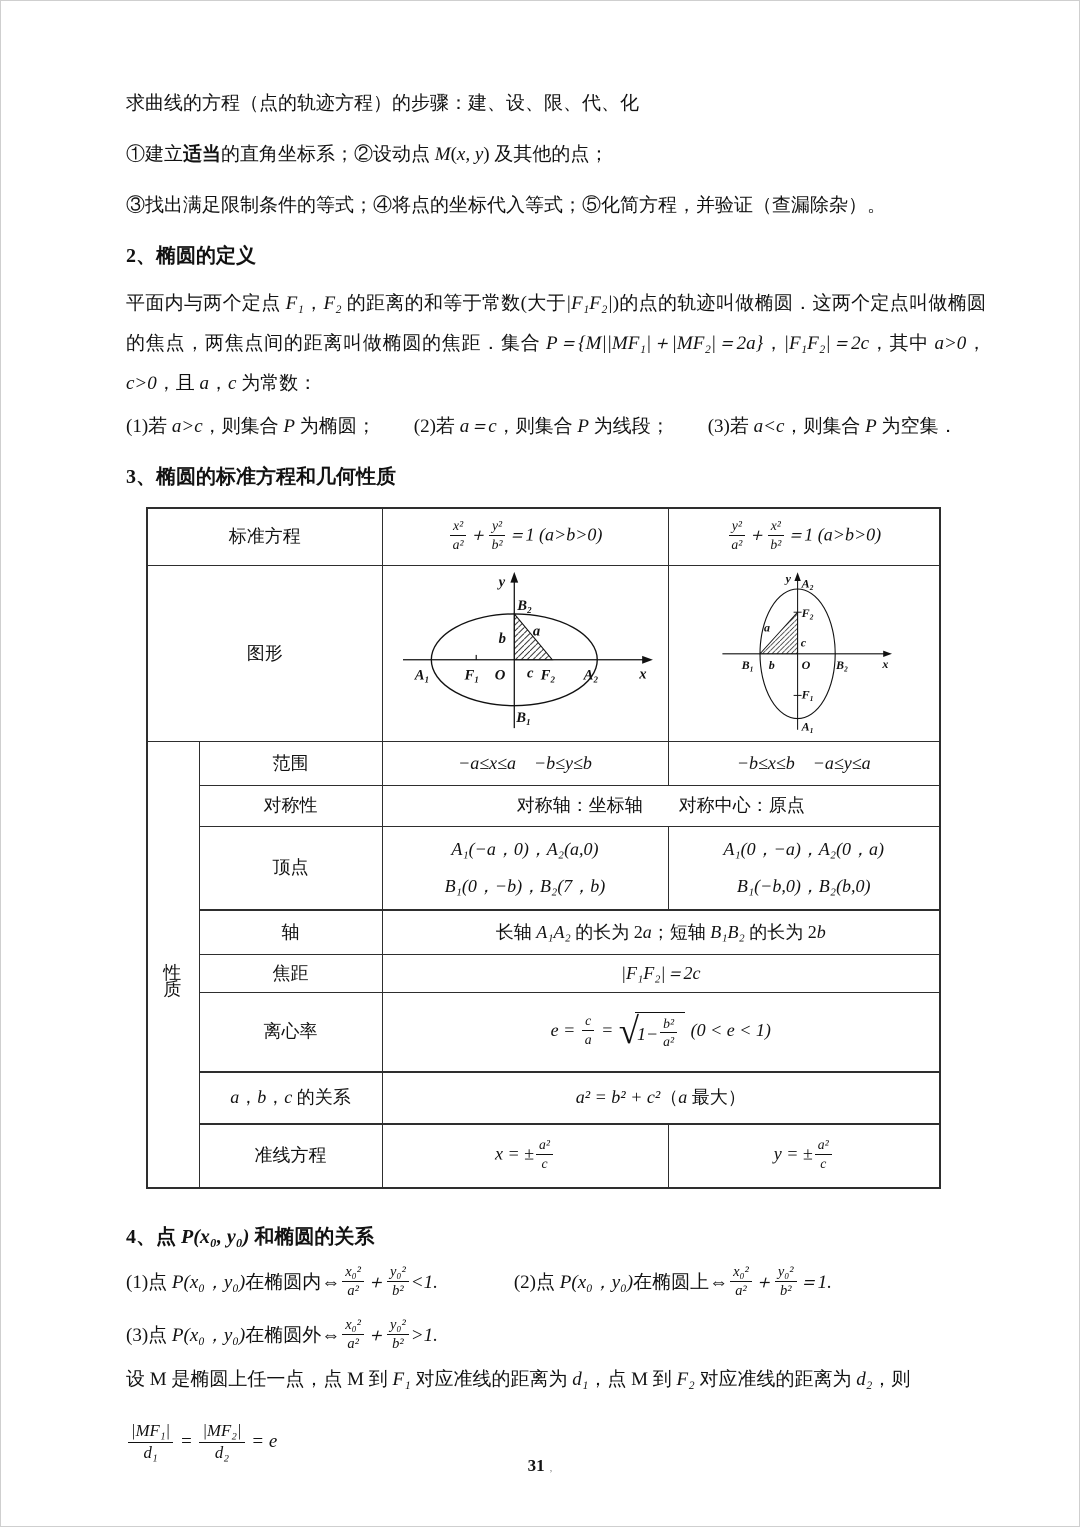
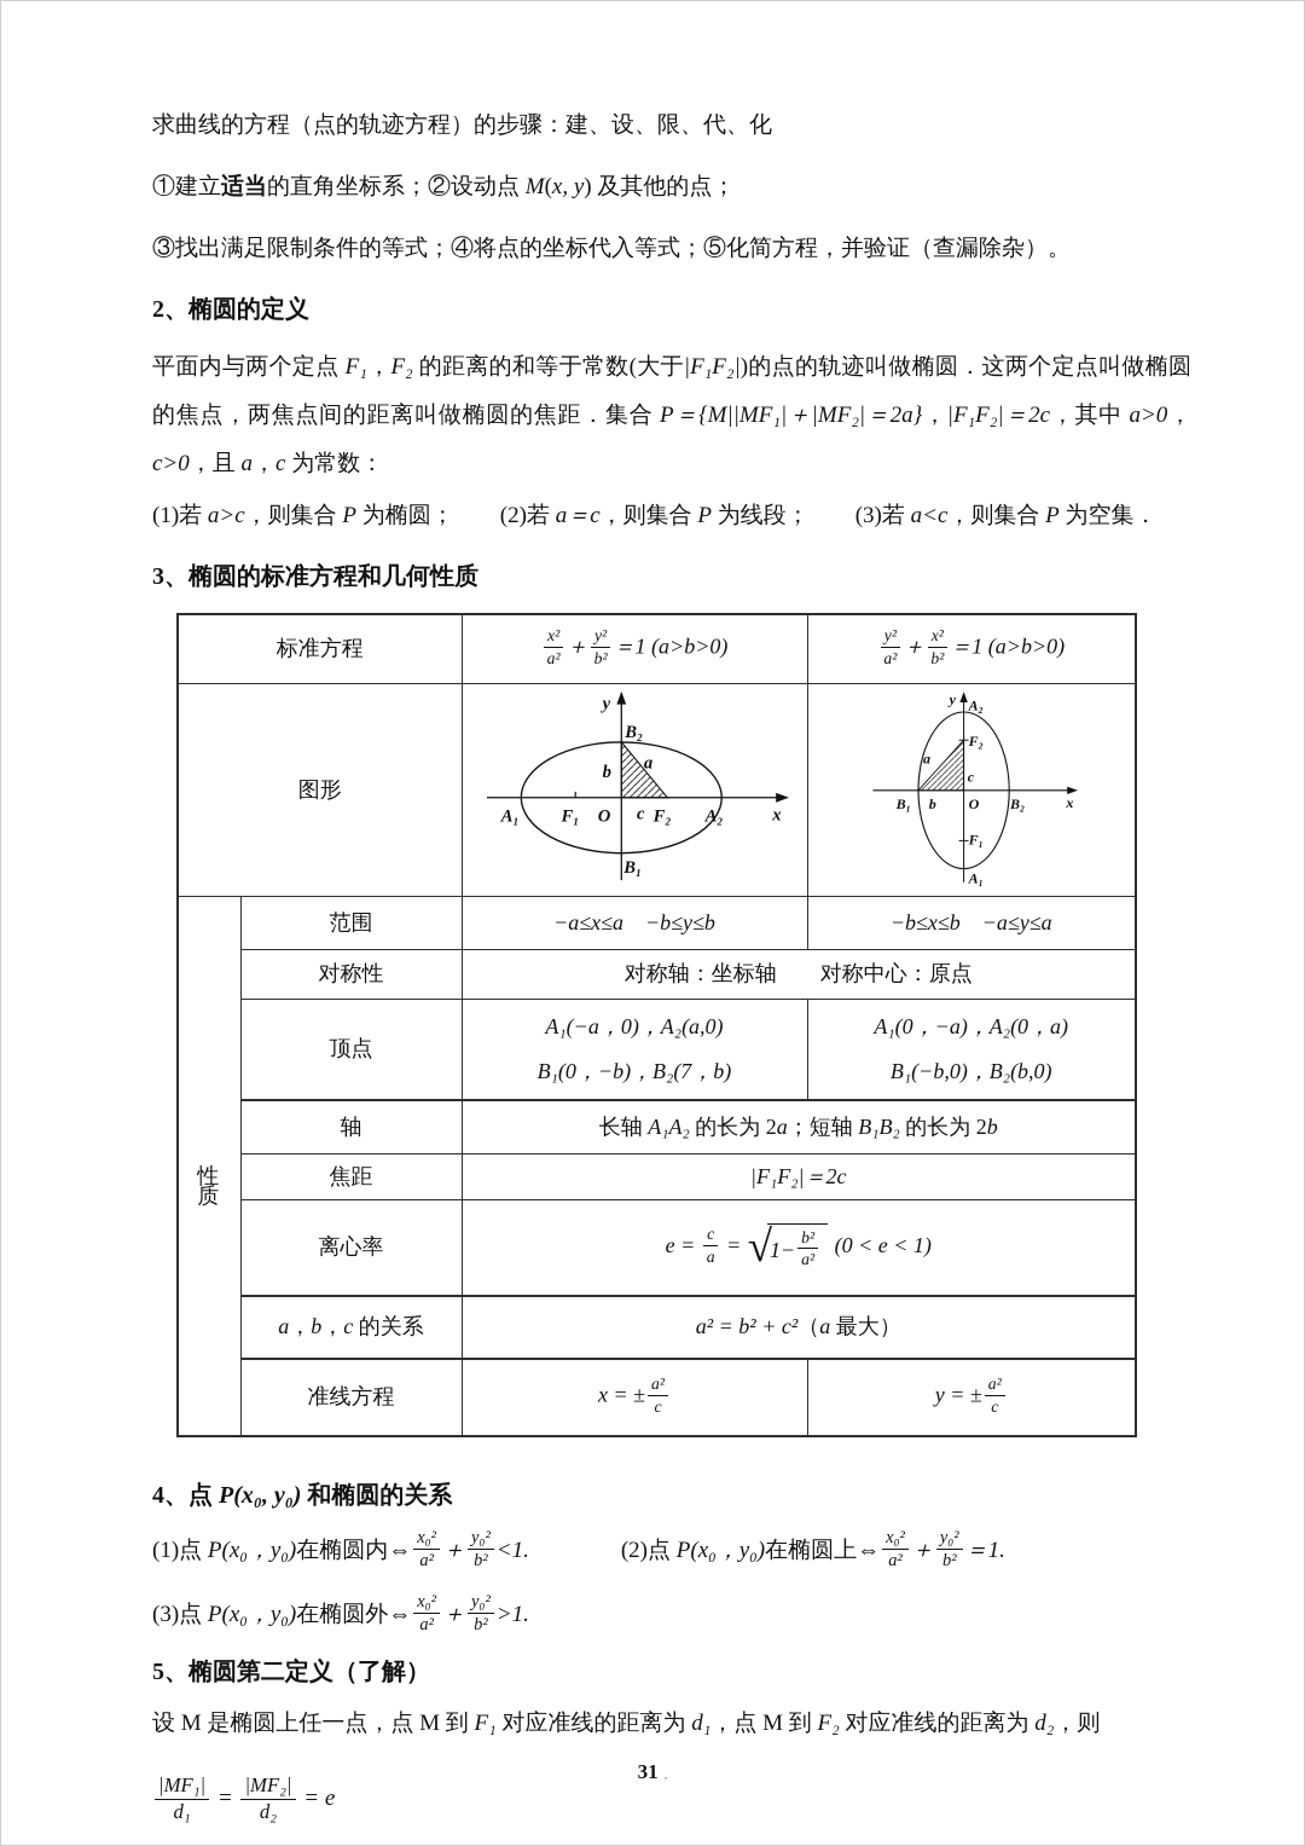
  求曲线的方程（点的轨迹方程）的步骤：建、设、限、代、化
  ①建立适当的直角坐标系；②设动点 M(x, y) 及其他的点；
  ③找出满足限制条件的等式；④将点的坐标代入等式；⑤化简方程，并验证（查漏除杂）。
  2、椭圆的定义
  平面内与两个定点 F₁，F₂ 的距离的和等于常数(大于|F₁F₂|)的点的轨迹叫做椭圆．这两个定点叫做椭圆的焦点，两焦点间的距离叫做椭圆的焦距．集合 P＝{M||MF₁|＋|MF₂|＝2a}，|F₁F₂|＝2c，其中 a>0，c>0，且 a，c 为常数：
  (1)若 a>c，则集合 P 为椭圆； (2)若 a＝c，则集合 P 为线段； (3)若 a<c，则集合 P 为空集．
  3、椭圆的标准方程和几何性质
  标准方程	x²a²＋ y²b²＝1 (a>b>0)	y²a²＋ x²b²＝1 (a>b>0)
  图形	y x B₂ B₁ A₁ A₂ F₁ O c F₂ b a	y x A₂ A₁ F₂ F₁ c B₁ b O B₂ a
  对称性	对称轴：坐标轴 对称中心：原点
  顶点	A₁(−a，0)，A₂(a,0) B₁(0，−b)，B₂(7，b)	A₁(0，−a)，A₂(0，a) B₁(−b,0)，B₂(b,0)
  轴	长轴 A₁A₂ 的长为 2a；短轴 B₁B₂ 的长为 2b
  焦距	|F₁F₂|＝2c
  离心率	e = ca = √1−b²a² (0 < e < 1)
  a，b，c 的关系	a² = b² + c²（a 最大）
  准线方程	x = ± a²c	y = ± a²c
  4、点 P(x₀, y₀) 和椭圆的关系
  (1)点 P(x₀，y₀)在椭圆内⇔
  x₀²
  a²
  ＋
  y₀²
  b²
  <1. (2)点 P(x₀，y₀)在椭圆上⇔
  x₀²
  a²
  ＋
  y₀²
  b²
  ＝1.
  (3)点 P(x₀，y₀)在椭圆外⇔
  x₀²
  a²
  ＋
  y₀²
  b²
  >1.
+ 5、椭圆第二定义（了解）
  设 M 是椭圆上任一点，点 M 到 F₁ 对应准线的距离为 d₁，点 M 到 F₂ 对应准线的距离为 d₂，则
  |MF₁|
  d₁
  =
  |MF₂|
  d₂
  = e
  31 ,
